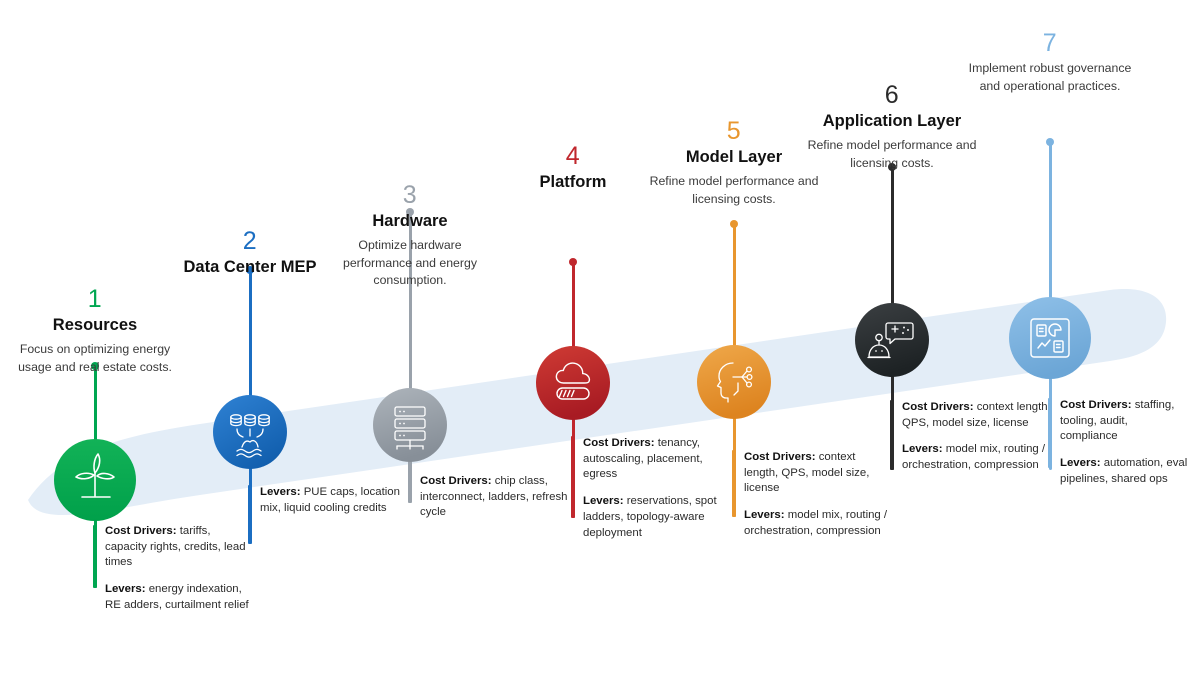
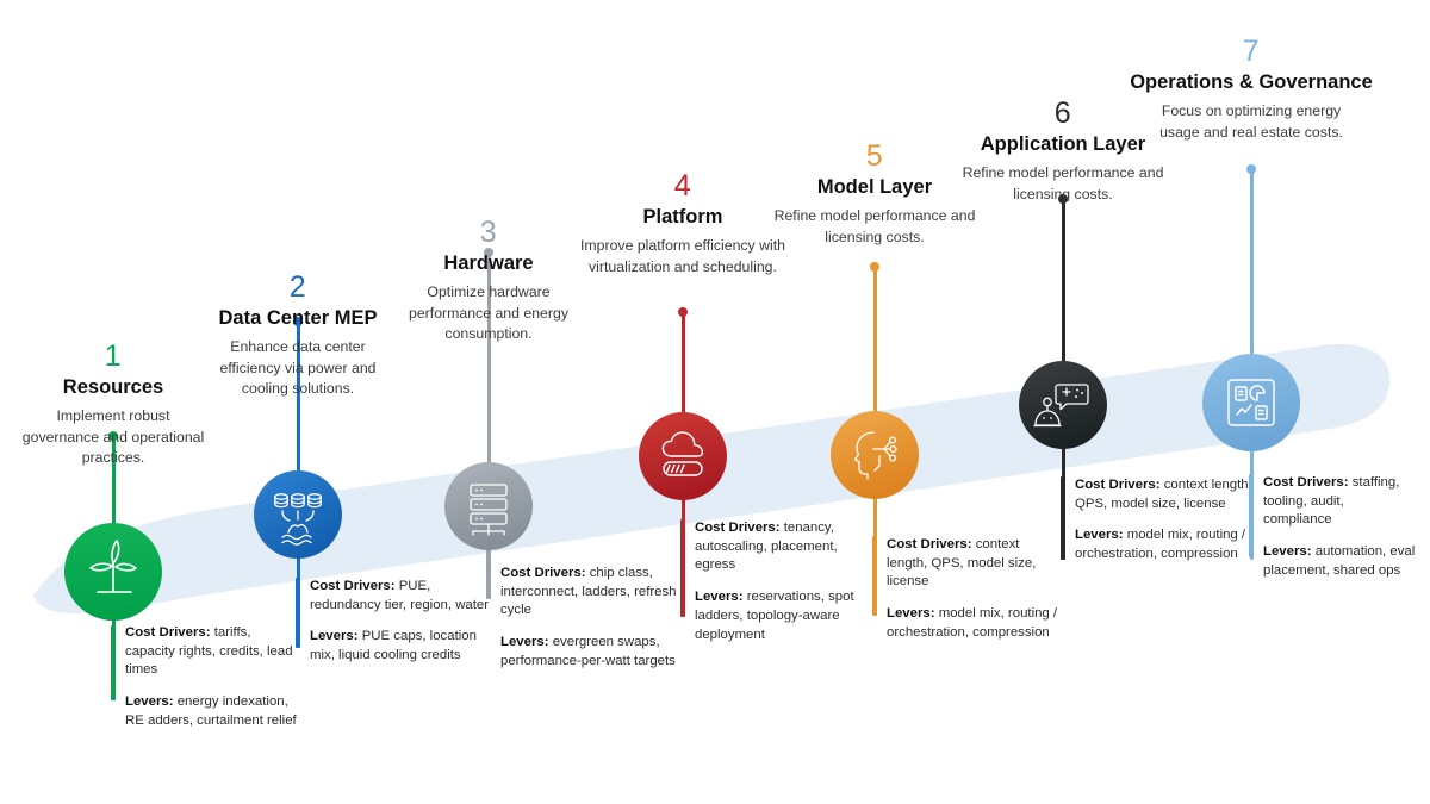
  1
  Resources
- Focus on optimizing energy usage and real estate costs.
+ Implement robust governance and operational practices.
  Cost Drivers: tariffs, capacity rights, credits, lead times
  Levers: energy indexation, RE adders, curtailment relief
  2
  Data Center MEP
+ Enhance data center efficiency via power and cooling solutions.
+ Cost Drivers: PUE, redundancy tier, region, water
  Levers: PUE caps, location mix, liquid cooling credits
  3
  Hardware
  Optimize hardware performance and energy consumption.
  Cost Drivers: chip class, interconnect, ladders, refresh cycle
+ Levers: evergreen swaps, performance-per-watt targets
  4
  Platform
+ Improve platform efficiency with virtualization and scheduling.
  Cost Drivers: tenancy, autoscaling, placement, egress
  Levers: reservations, spot ladders, topology-aware deployment
  5
  Model Layer
  Refine model performance and licensing costs.
  Cost Drivers: context length, QPS, model size, license
  Levers: model mix, routing / orchestration, compression
  6
  Application Layer
  Refine model performance and licensing costs.
  Cost Drivers: context length QPS, model size, license
  Levers: model mix, routing / orchestration, compression
  7
+ Operations & Governance
- Implement robust governance and operational practices.
+ Focus on optimizing energy usage and real estate costs.
  Cost Drivers: staffing, tooling, audit, compliance
- Levers: automation, eval pipelines, shared ops
+ Levers: automation, eval placement, shared ops
